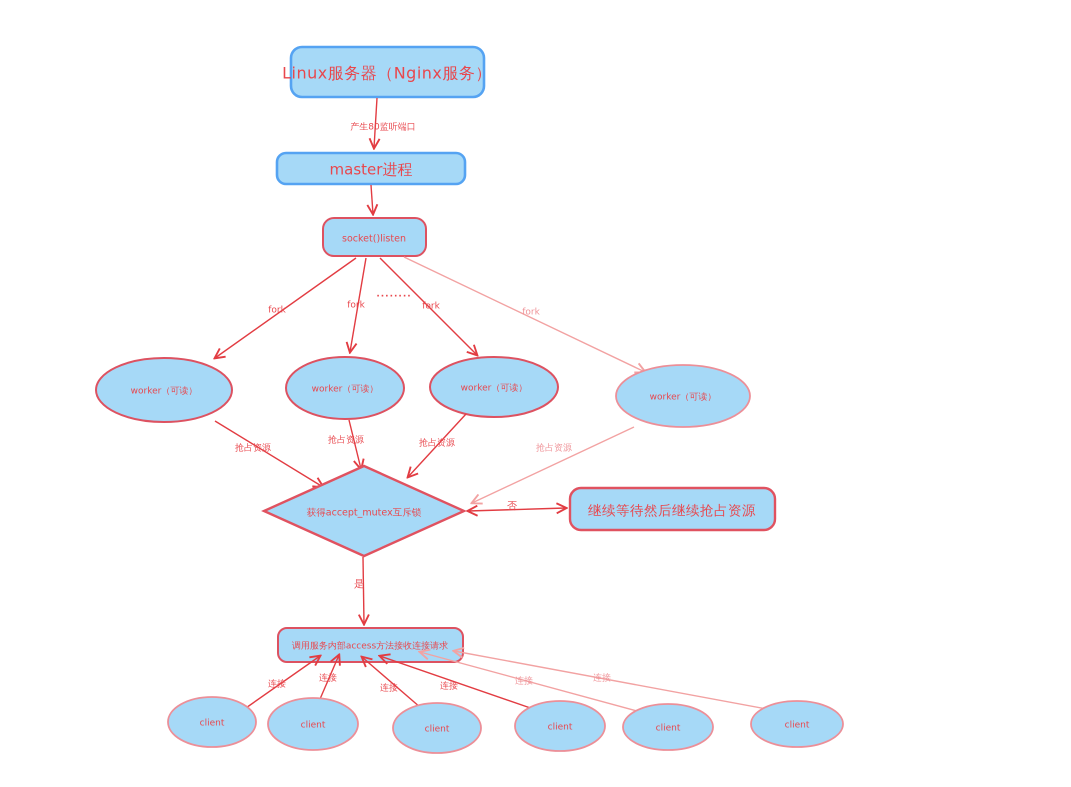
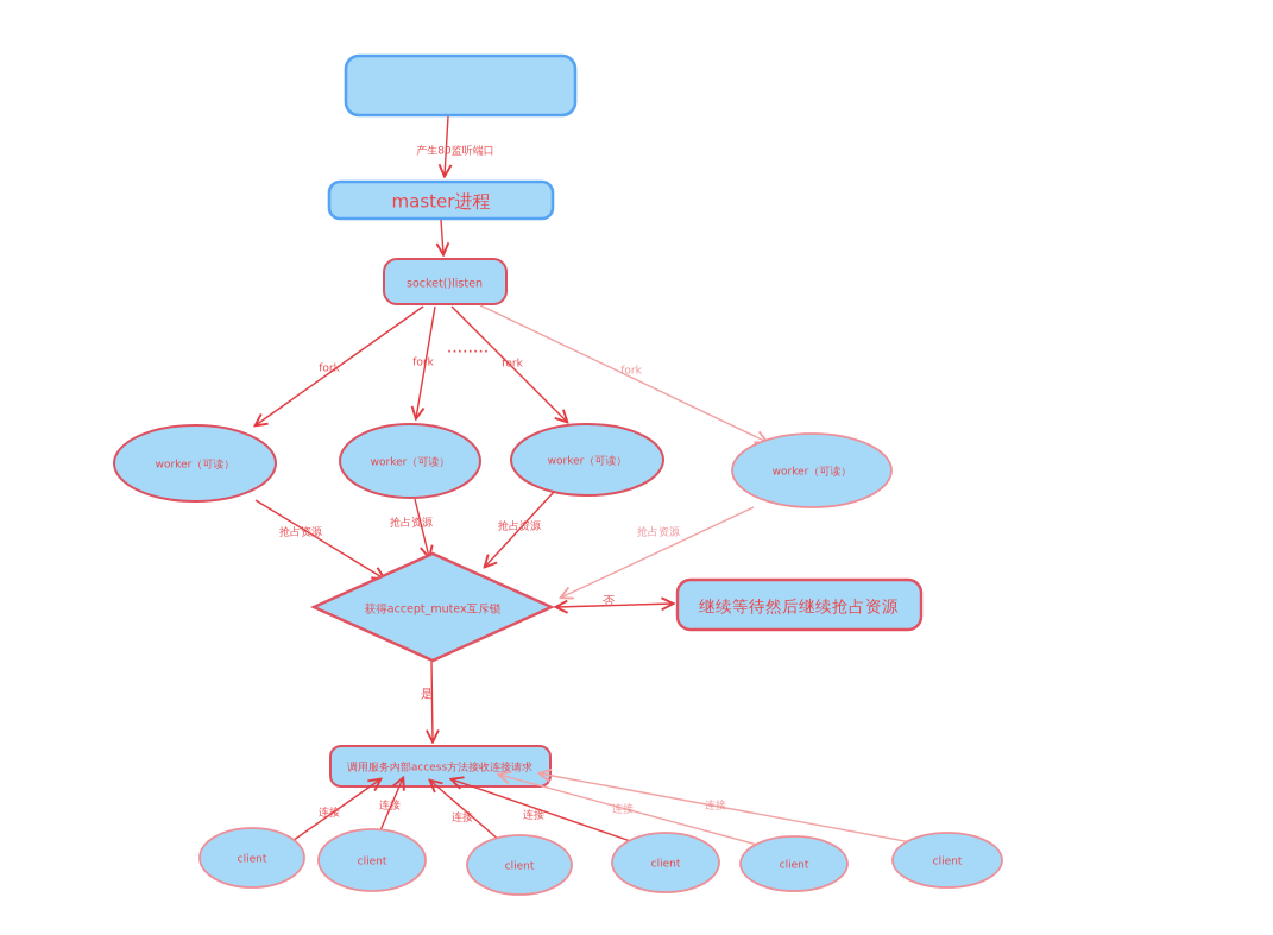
- Linux服务器（Nginx服务）
  产生80监听端口
  master进程
  socket()listen
  fork
  fork
  fork
  fork
  ........
  worker（可读）
  worker（可读）
  worker（可读）
  worker（可读）
  抢占资源
  抢占资源
  抢占资源
  抢占资源
  获得accept_mutex互斥锁
  否
  继续等待然后继续抢占资源
  是
  调用服务内部access方法接收连接请求
  连接
  连接
  连接
  连接
  连接
  连接
  client
  client
  client
  client
  client
  client
